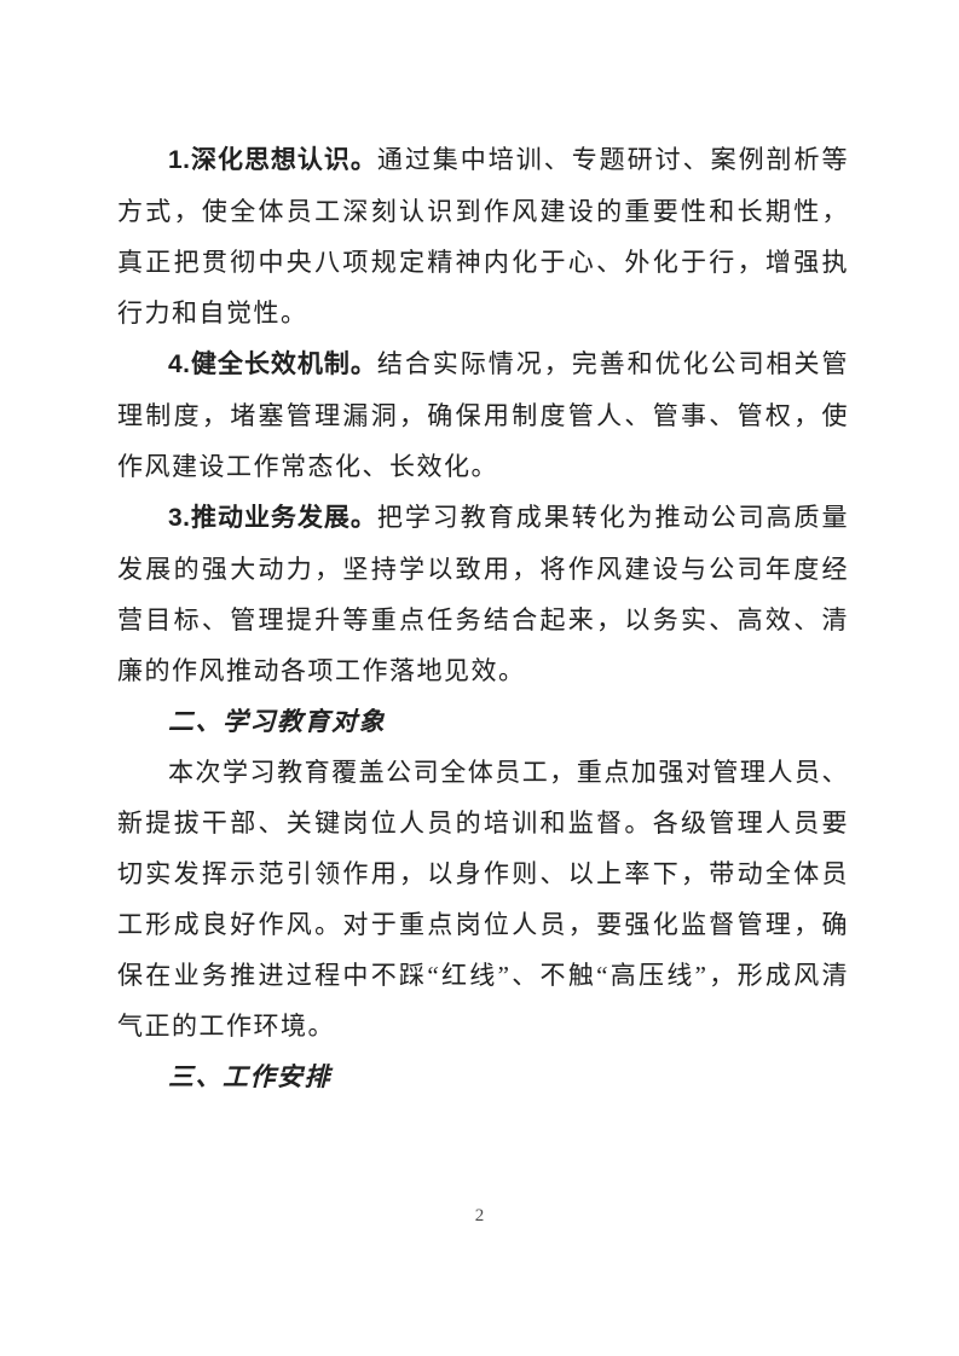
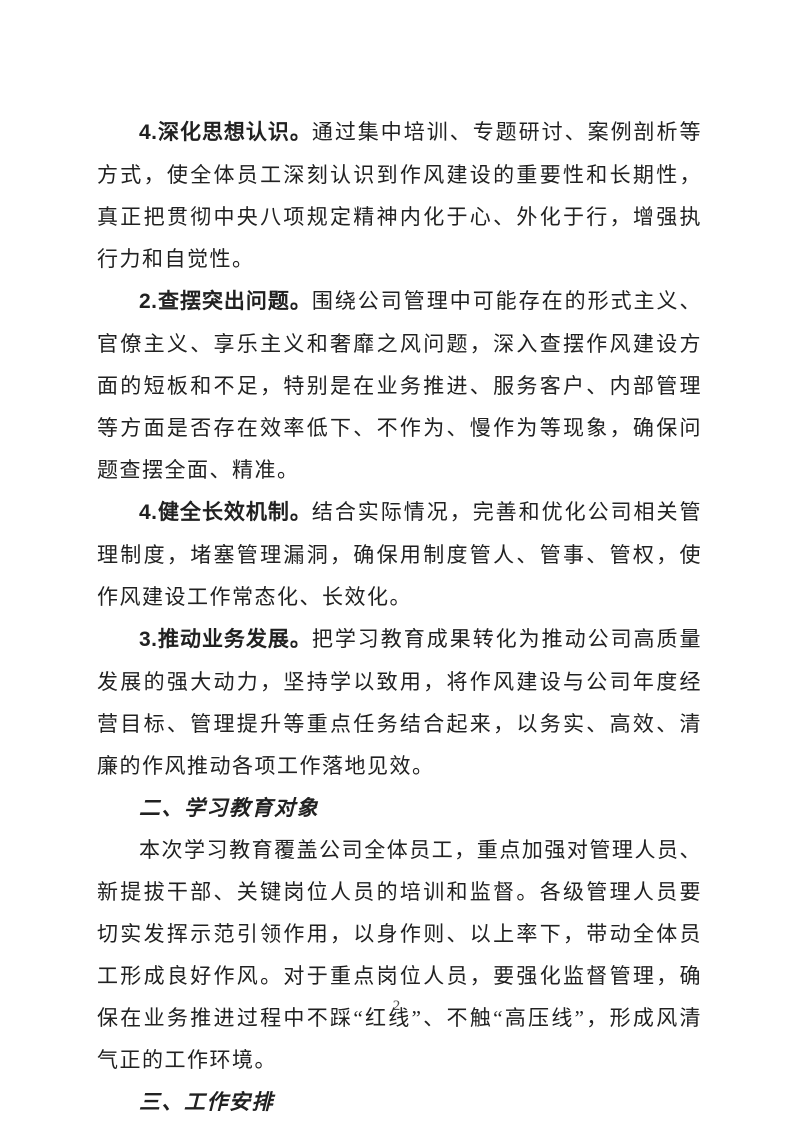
- 1.深化思想认识。通过集中培训、专题研讨、案例剖析等方式，使全体员工深刻认识到作风建设的重要性和长期性，真正把贯彻中央八项规定精神内化于心、外化于行，增强执行力和自觉性。
+ 4.深化思想认识。通过集中培训、专题研讨、案例剖析等方式，使全体员工深刻认识到作风建设的重要性和长期性，真正把贯彻中央八项规定精神内化于心、外化于行，增强执行力和自觉性。
+ 2.查摆突出问题。围绕公司管理中可能存在的形式主义、官僚主义、享乐主义和奢靡之风问题，深入查摆作风建设方面的短板和不足，特别是在业务推进、服务客户、内部管理等方面是否存在效率低下、不作为、慢作为等现象，确保问题查摆全面、精准。
  4.健全长效机制。结合实际情况，完善和优化公司相关管理制度，堵塞管理漏洞，确保用制度管人、管事、管权，使作风建设工作常态化、长效化。
  3.推动业务发展。把学习教育成果转化为推动公司高质量发展的强大动力，坚持学以致用，将作风建设与公司年度经营目标、管理提升等重点任务结合起来，以务实、高效、清廉的作风推动各项工作落地见效。
  二、学习教育对象
  本次学习教育覆盖公司全体员工，重点加强对管理人员、新提拔干部、关键岗位人员的培训和监督。各级管理人员要切实发挥示范引领作用，以身作则、以上率下，带动全体员工形成良好作风。对于重点岗位人员，要强化监督管理，确保在业务推进过程中不踩“红线”、不触“高压线”，形成风清气正的工作环境。
  三、工作安排
  2
